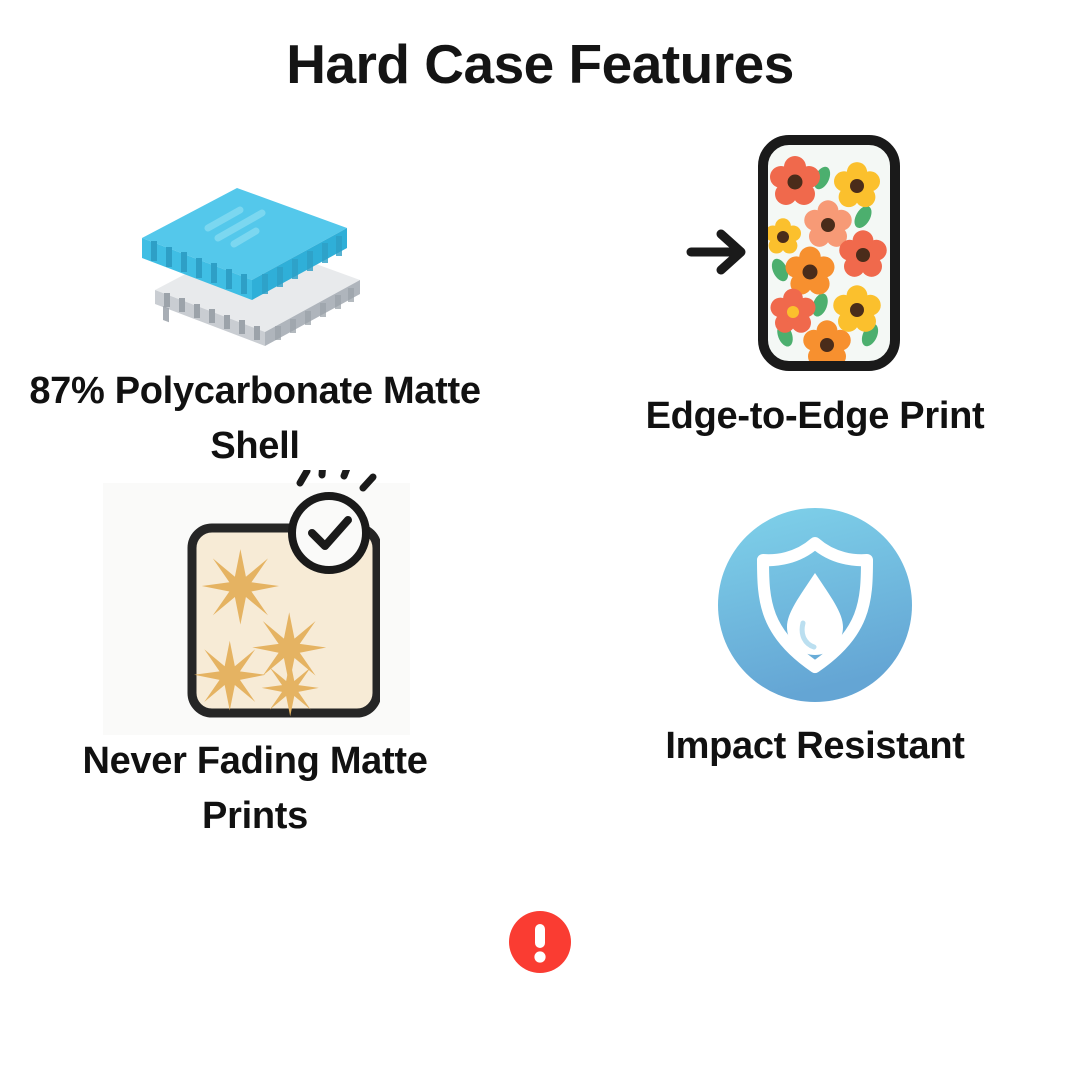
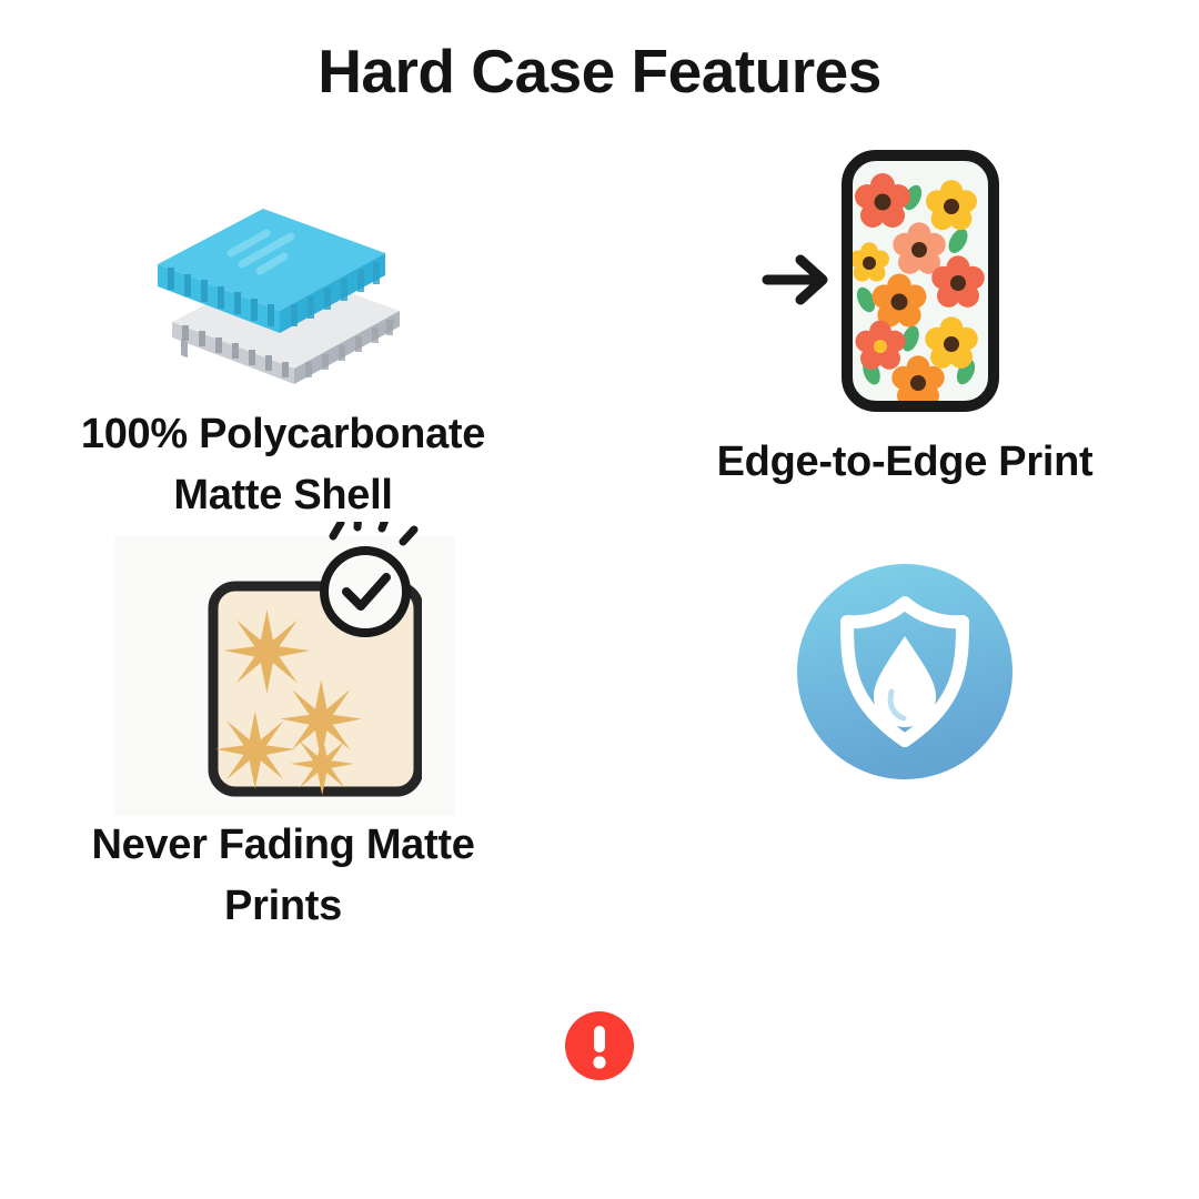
  Hard Case Features
- 87% Polycarbonate Matte Shell
+ 100% Polycarbonate Matte Shell
  Edge-to-Edge Print
  Never Fading Matte Prints
- Impact Resistant
